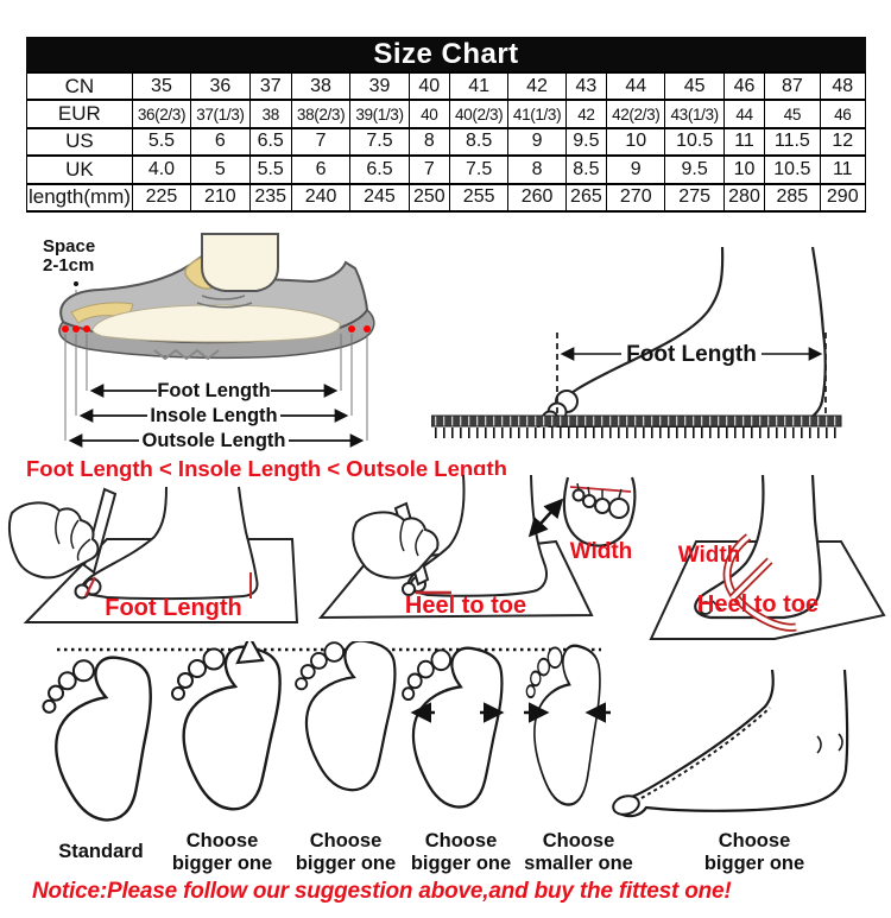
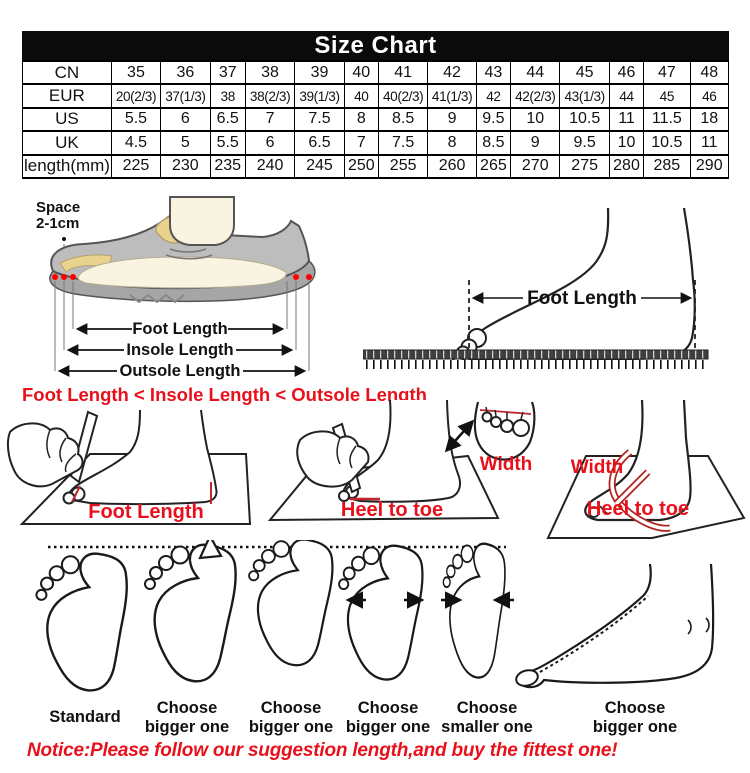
  Size Chart
- CN	35	36	37	38	39	40	41	42	43	44	45	46	87	48
+ CN	35	36	37	38	39	40	41	42	43	44	45	46	47	48
- EUR	36(2/3)	37(1/3)	38	38(2/3)	39(1/3)	40	40(2/3)	41(1/3)	42	42(2/3)	43(1/3)	44	45	46
+ EUR	20(2/3)	37(1/3)	38	38(2/3)	39(1/3)	40	40(2/3)	41(1/3)	42	42(2/3)	43(1/3)	44	45	46
- US	5.5	6	6.5	7	7.5	8	8.5	9	9.5	10	10.5	11	11.5	12
+ US	5.5	6	6.5	7	7.5	8	8.5	9	9.5	10	10.5	11	11.5	18
- UK	4.0	5	5.5	6	6.5	7	7.5	8	8.5	9	9.5	10	10.5	11
+ UK	4.5	5	5.5	6	6.5	7	7.5	8	8.5	9	9.5	10	10.5	11
- length(mm)	225	210	235	240	245	250	255	260	265	270	275	280	285	290
+ length(mm)	225	230	235	240	245	250	255	260	265	270	275	280	285	290
  Space
  2-1cm
  Foot Length
  Insole Length
  Outsole Length
  Foot Length
  Foot Length < Insole Length < Outsole Length
  Foot Length
  Heel to toe
  Width
  Width
  Heel to toe
  Standard
  Choose
  bigger one
  Choose
  bigger one
  Choose
  bigger one
  Choose
  smaller one
  Choose
  bigger one
- Notice:Please follow our suggestion above,and buy the fittest one!
+ Notice:Please follow our suggestion length,and buy the fittest one!
